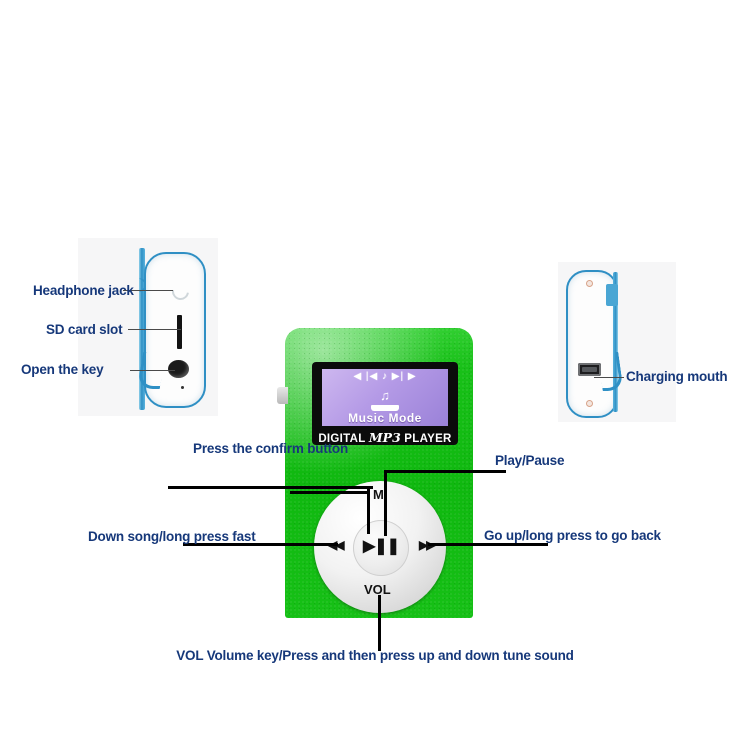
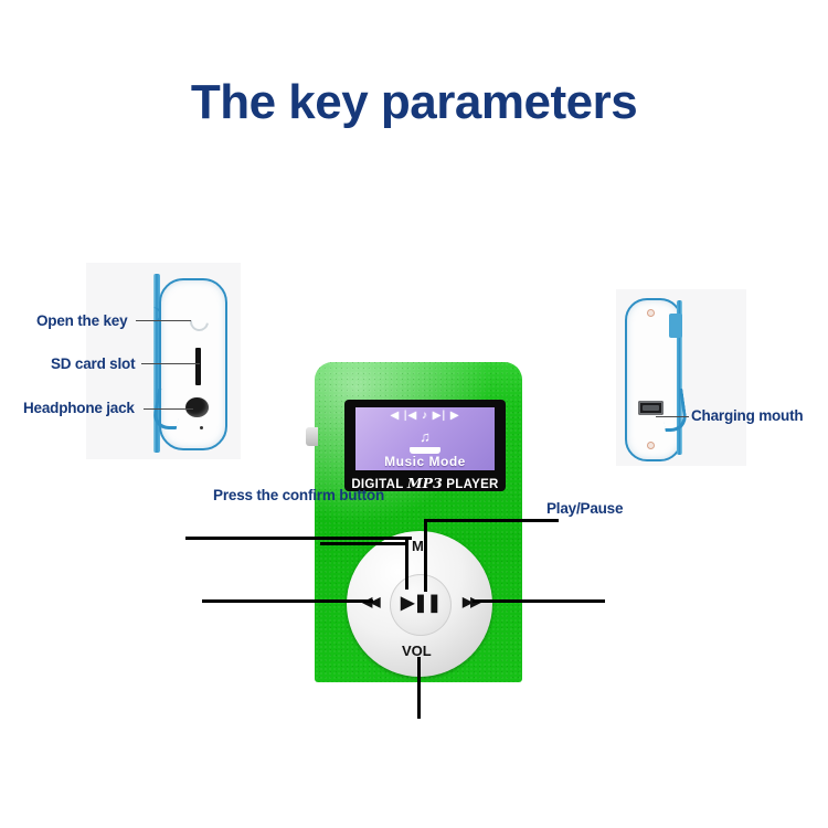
+ The key parameters
- Headphone jack
+ Open the key
  SD card slot
- Open the key
+ Headphone jack
  Charging mouth
  ◀ |◀ ♪ ▶| ▶
  ♫
  Music Mode
  DIGITAL MP3 PLAYER
  M
  VOL
  ▶❚❚
  Press the confirm button
- Down song/long press fast
  Play/Pause
- Go up/long press to go back
- VOL Volume key/Press and then press up and down tune sound
